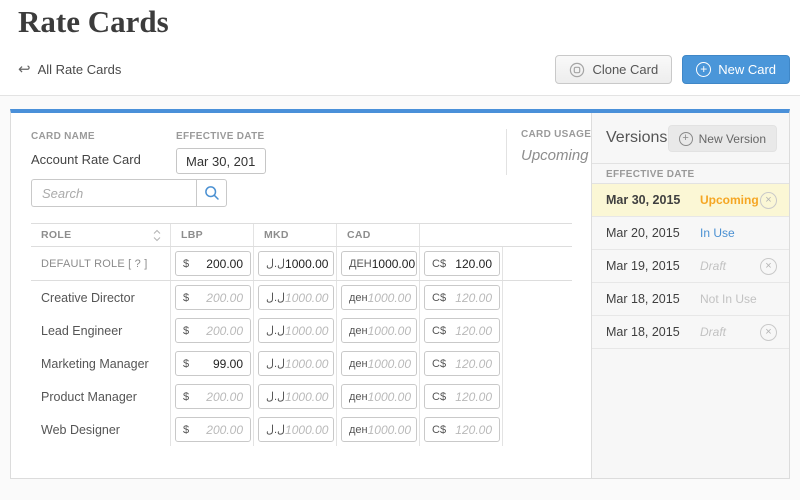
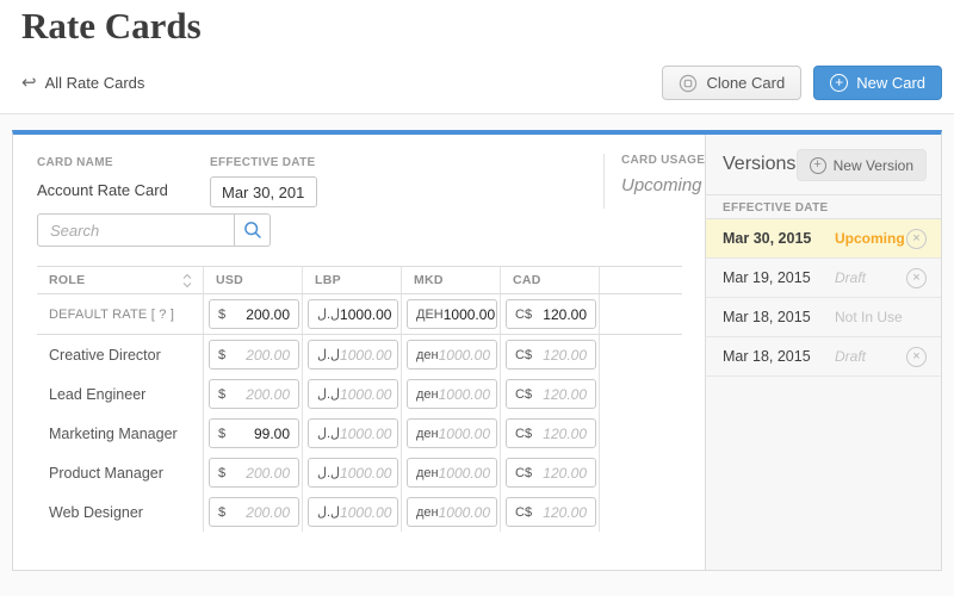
  Rate Cards
  ↩
  All Rate Cards
  Clone Card
  +
  New Card
  CARD NAME
  Account Rate Card
  EFFECTIVE DATE
  Mar 30, 201
  CARD USAGE
  Upcoming
  Search
  ROLE
+ USD
  LBP
  MKD
  CAD
- DEFAULT ROLE [ ? ]
+ DEFAULT RATE [ ? ]
  $
  200.00
  ل.ل
  1000.00
  ДЕН
  1000.00
  C$
  120.00
  Creative Director
  $
  200.00
  ل.ل
  1000.00
  ден
  1000.00
  C$
  120.00
  Lead Engineer
  $
  200.00
  ل.ل
  1000.00
  ден
  1000.00
  C$
  120.00
  Marketing Manager
  $
  99.00
  ل.ل
  1000.00
  ден
  1000.00
  C$
  120.00
  Product Manager
  $
  200.00
  ل.ل
  1000.00
  ден
  1000.00
  C$
  120.00
  Web Designer
  $
  200.00
  ل.ل
  1000.00
  ден
  1000.00
  C$
  120.00
  Versions
  +
  New Version
  EFFECTIVE DATE
  Mar 30, 2015
  Upcoming
  ×
- Mar 20, 2015
- In Use
  Mar 19, 2015
  Draft
  ×
  Mar 18, 2015
  Not In Use
  Mar 18, 2015
  Draft
  ×
